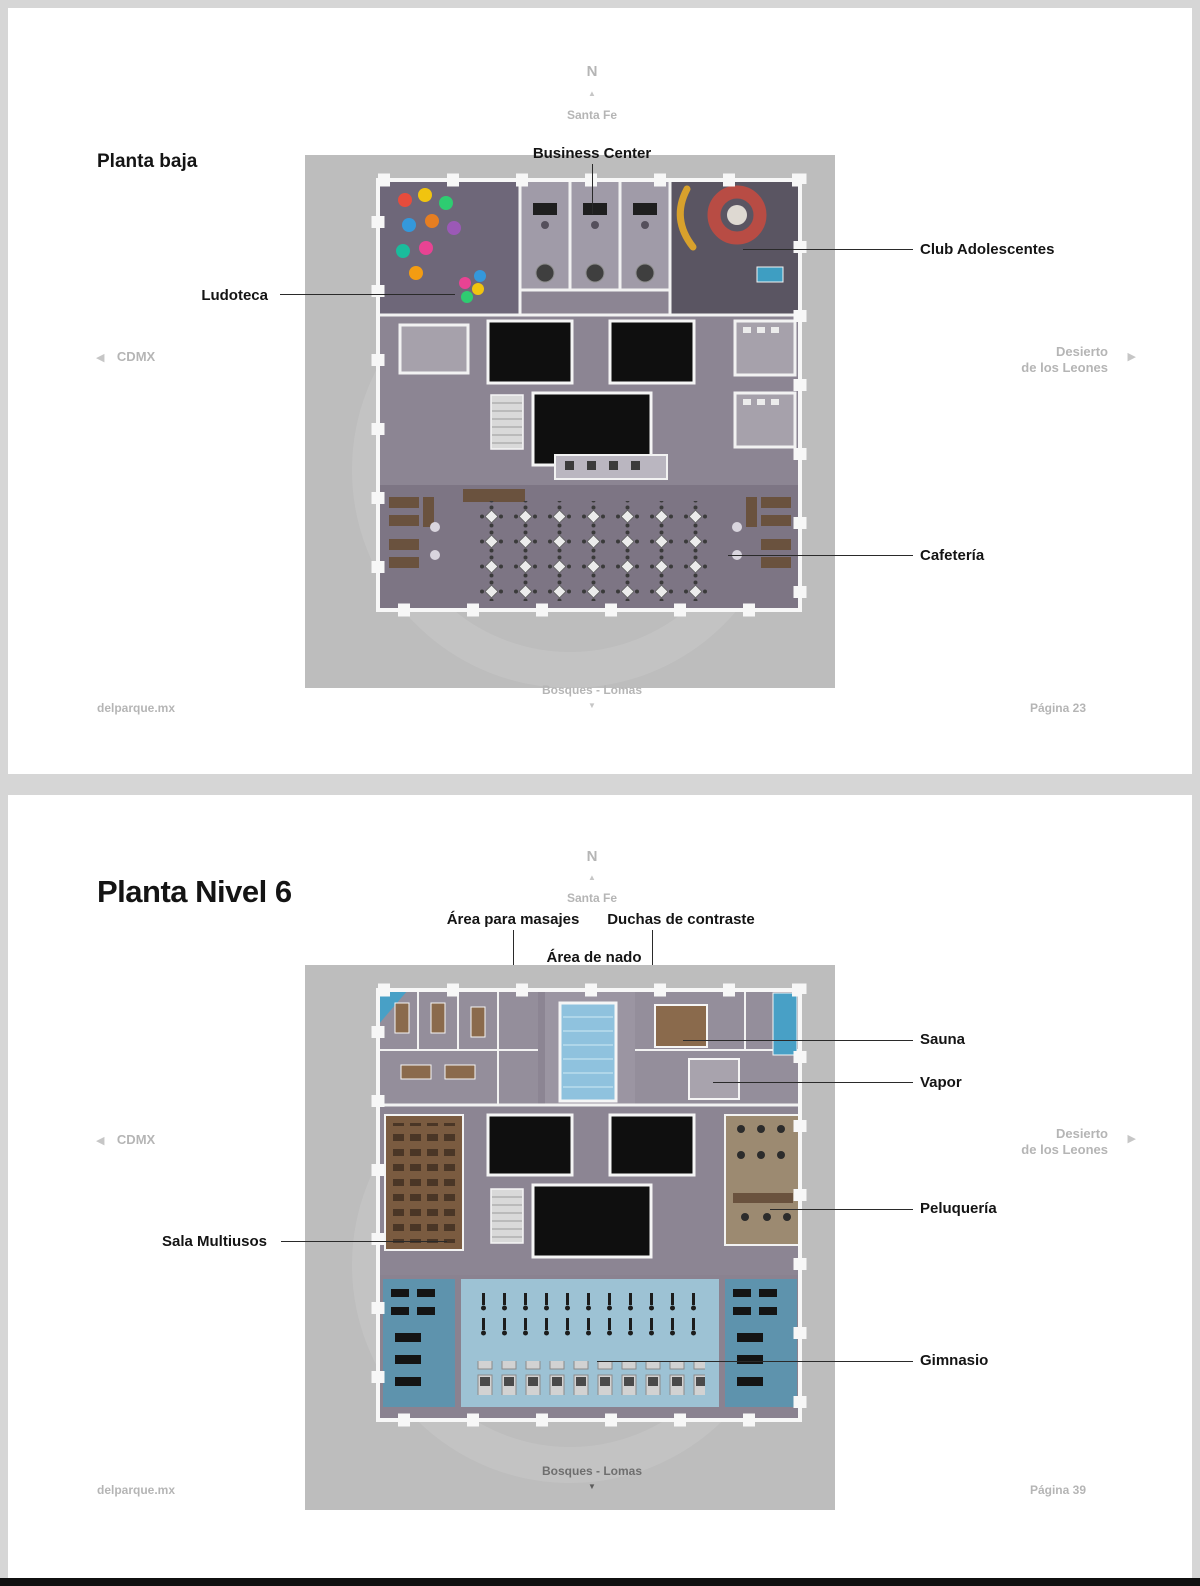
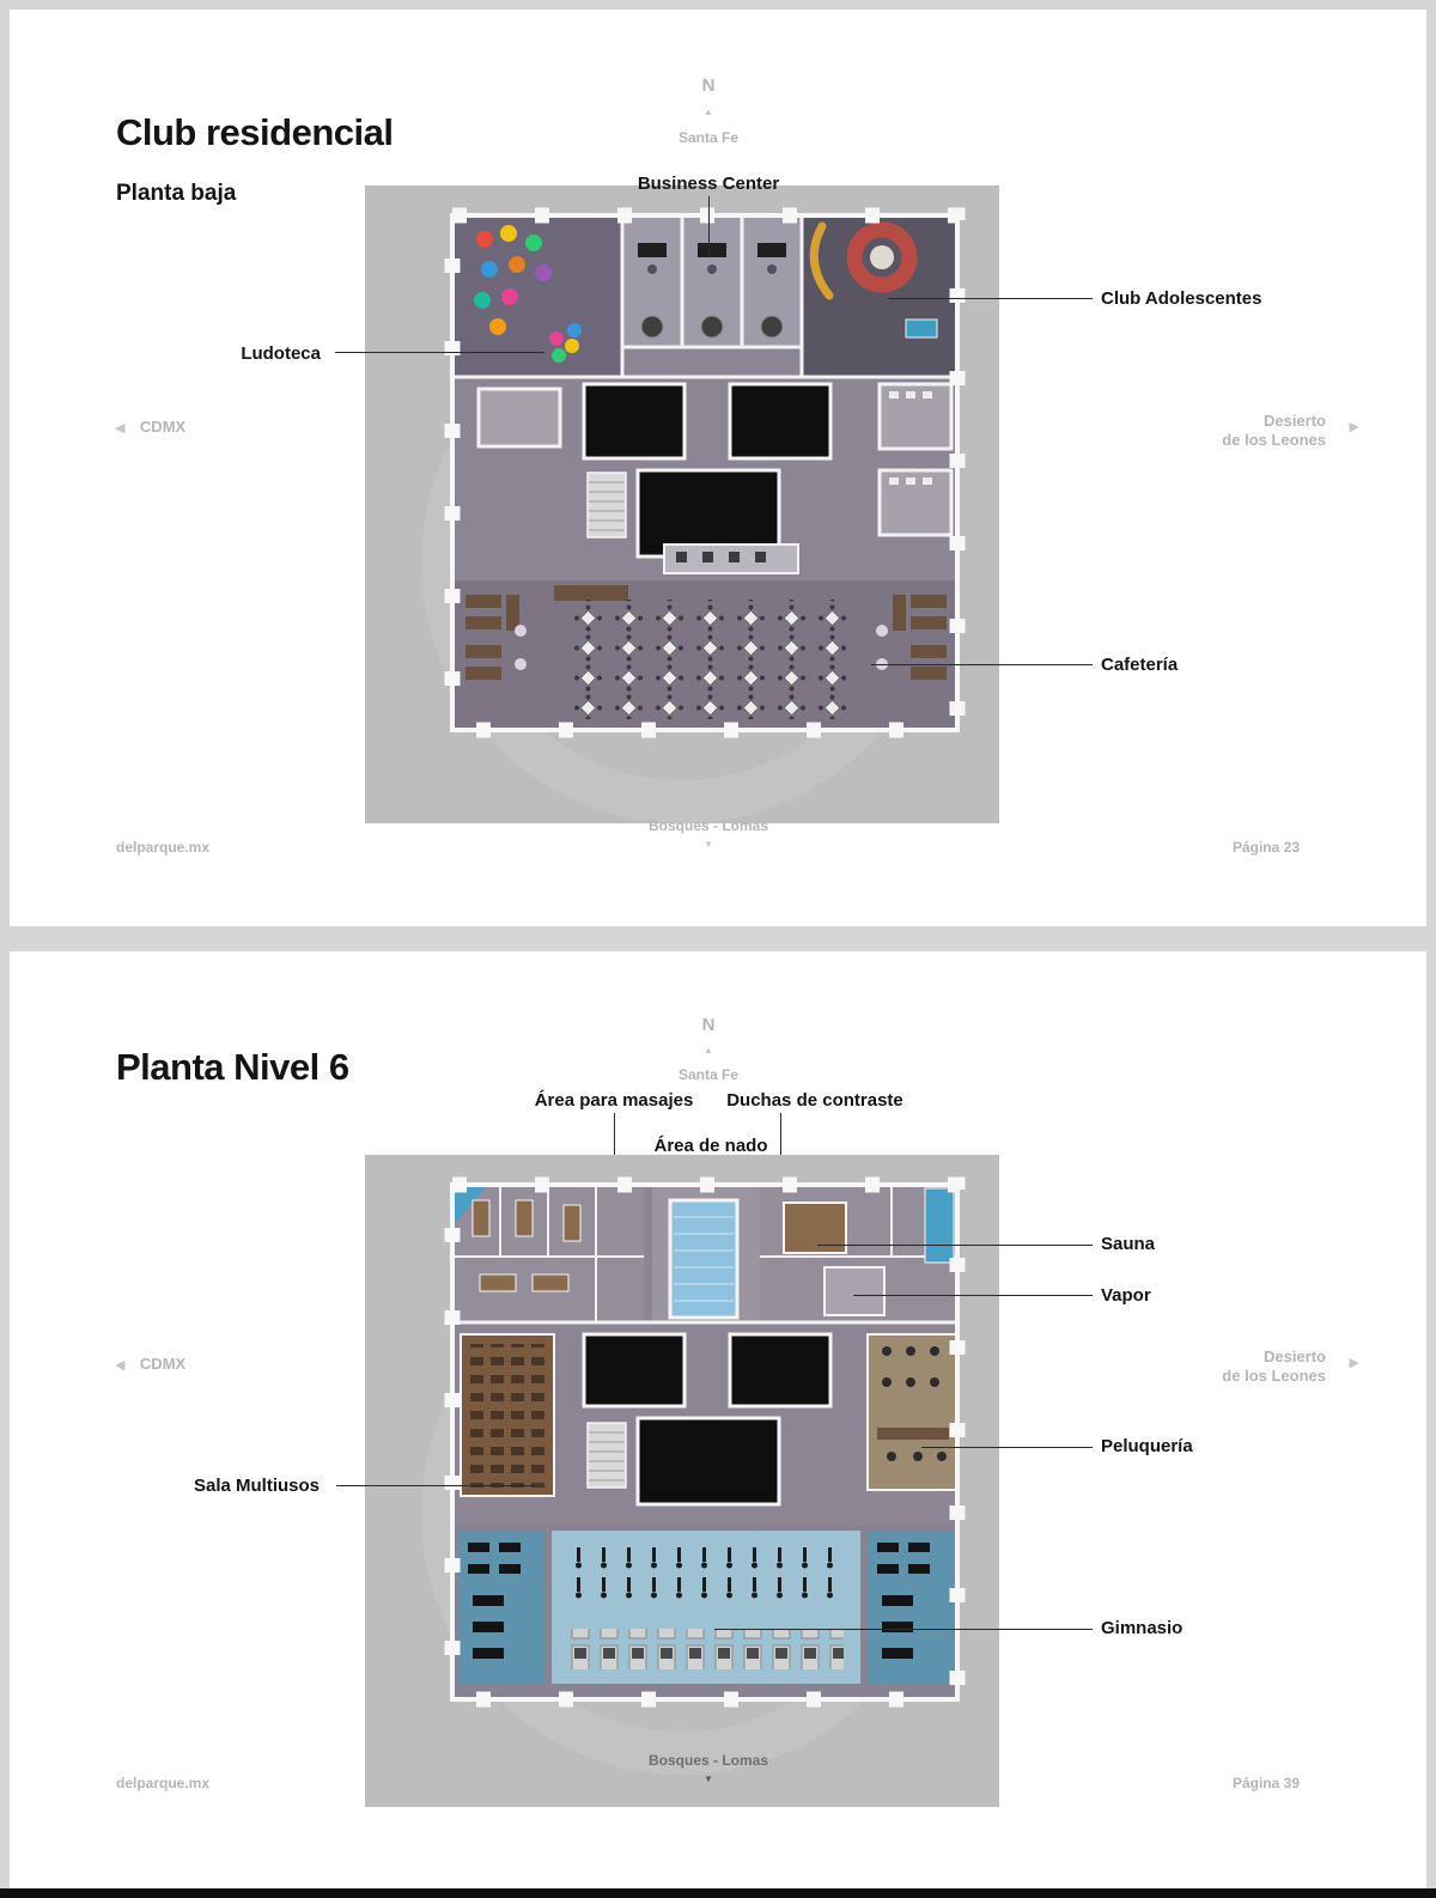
+ Club residencial
  Planta baja
  N
  ▲
  Santa Fe
  Business Center
  Ludoteca
  Club Adolescentes
  Cafetería
  ◀ CDMX
  Desierto
  de los Leones
  ▶
  delparque.mx
  Bosques - Lomas
  ▼
  Página 23
  Planta Nivel 6
  N
  ▲
  Santa Fe
  Área para masajes
  Duchas de contraste
  Área de nado
  Sauna
  Vapor
  Peluquería
  Sala Multiusos
  Gimnasio
  ◀ CDMX
  Desierto
  de los Leones
  ▶
  Bosques - Lomas
  ▼
  delparque.mx
  Página 39
